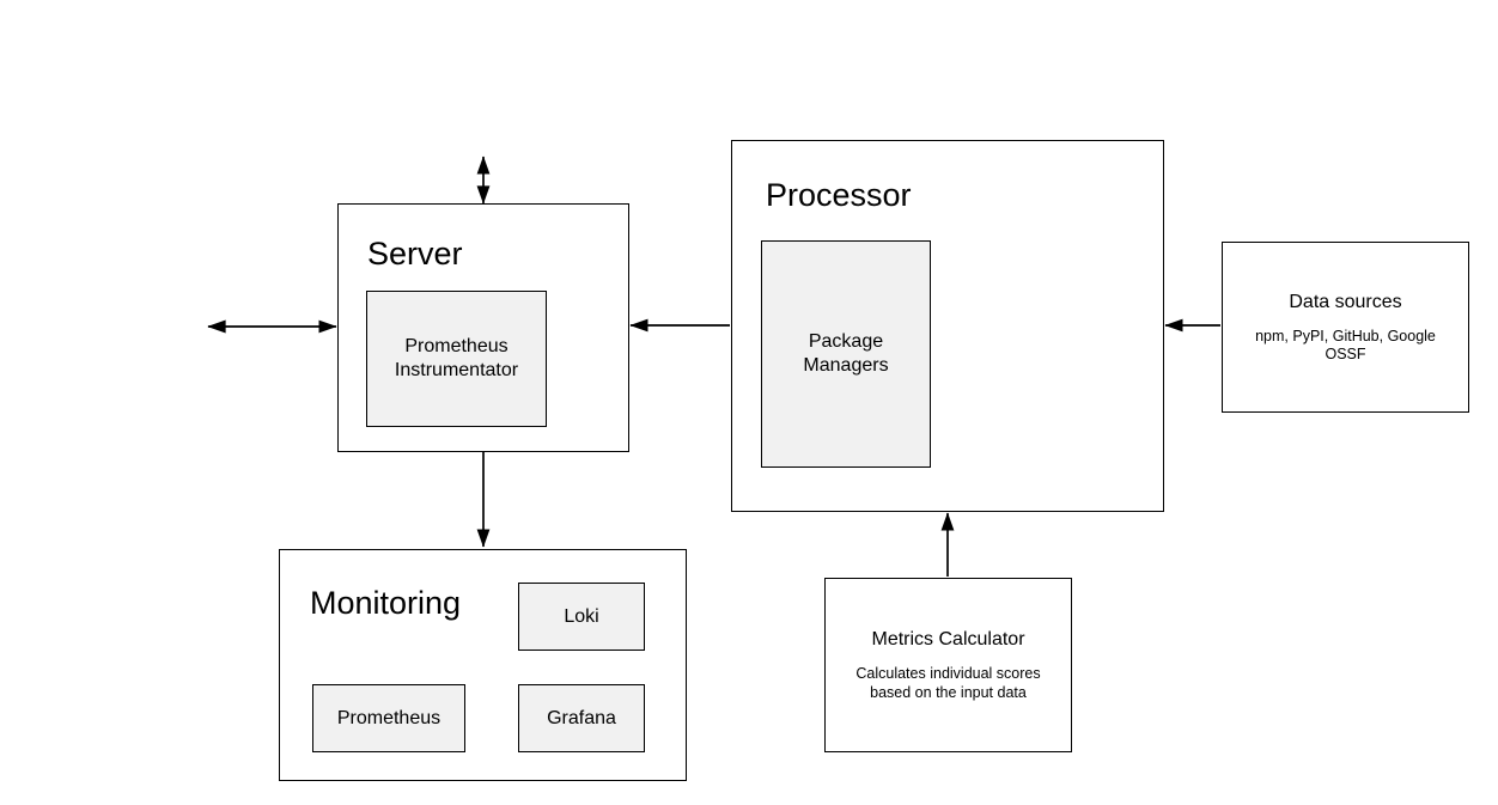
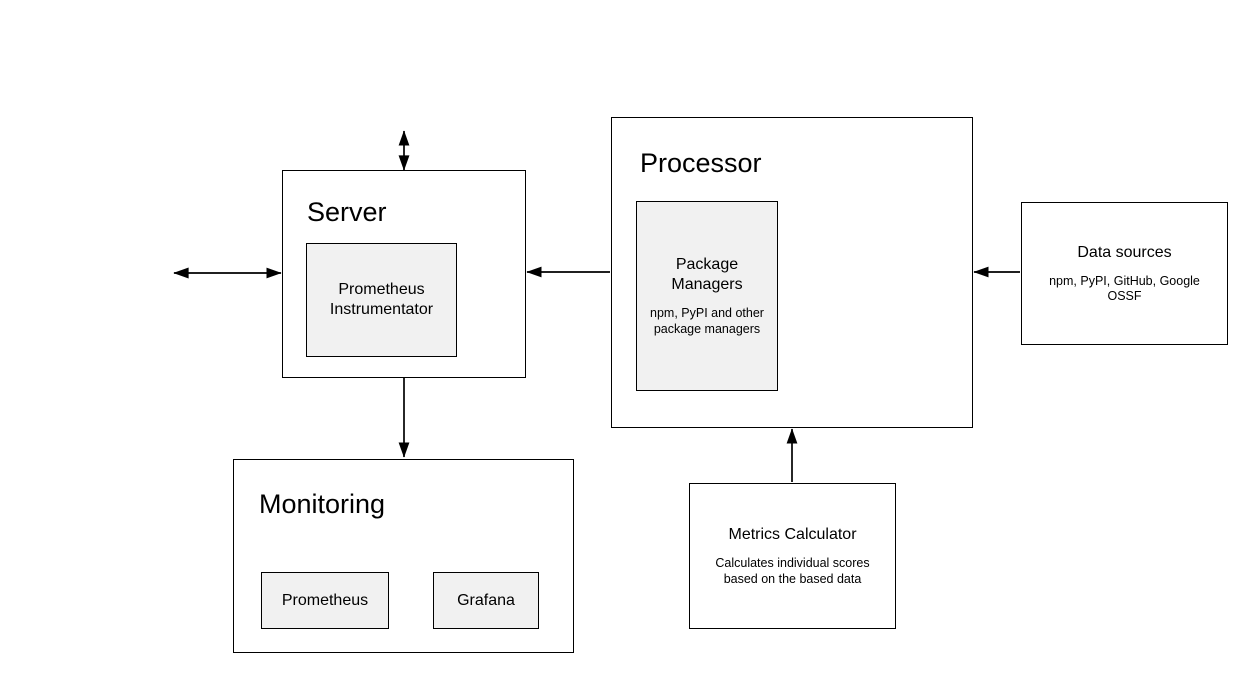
  Server
  Prometheus
  Instrumentator
  Processor
  Package
  Managers
+ npm, PyPI and other package managers
  Data sources
  npm, PyPI, GitHub, Google OSSF
  Monitoring
- Loki
  Prometheus
  Grafana
  Metrics Calculator
- Calculates individual scores based on the input data
+ Calculates individual scores based on the based data
